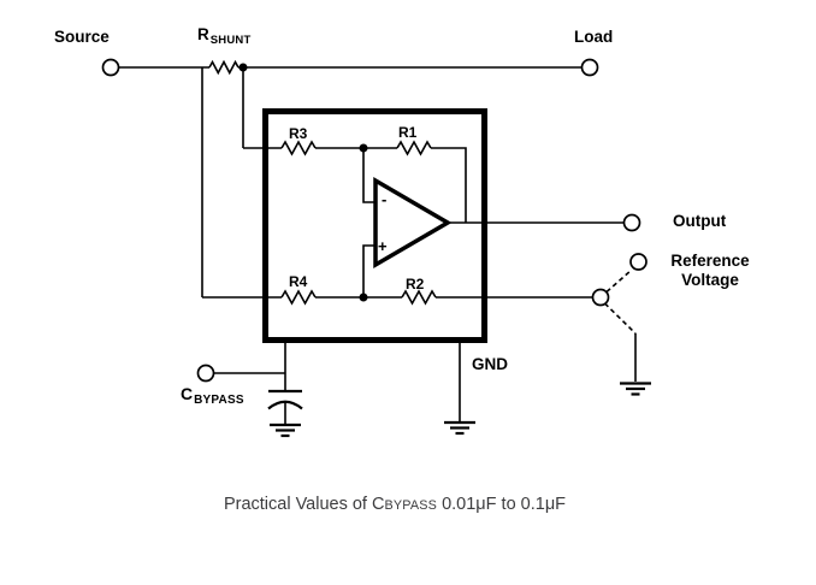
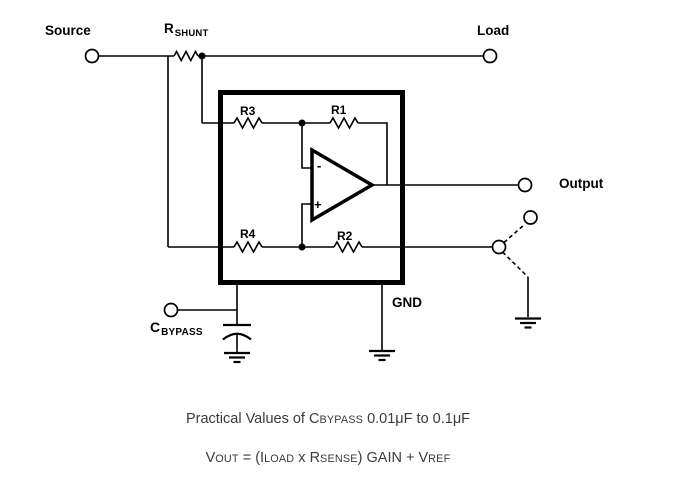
  Source
  RSHUNT
  Load
  Output
- Reference
- Voltage
  CBYPASS
  GND
  R3
  R1
  R4
  R2
  -
  +
  Practical Values of CBYPASS 0.01μF to 0.1μF
+ VOUT = (ILOAD x RSENSE) GAIN + VREF
